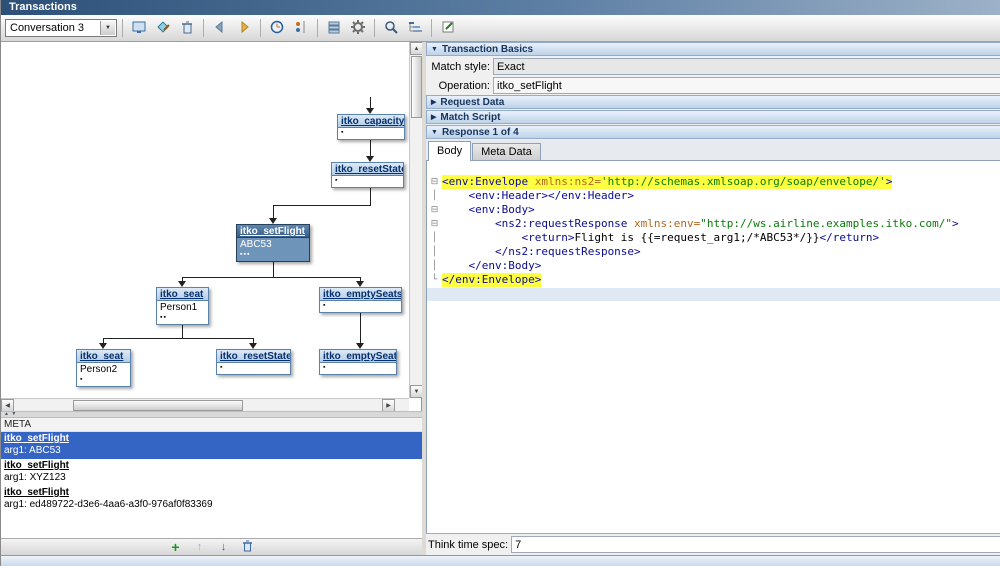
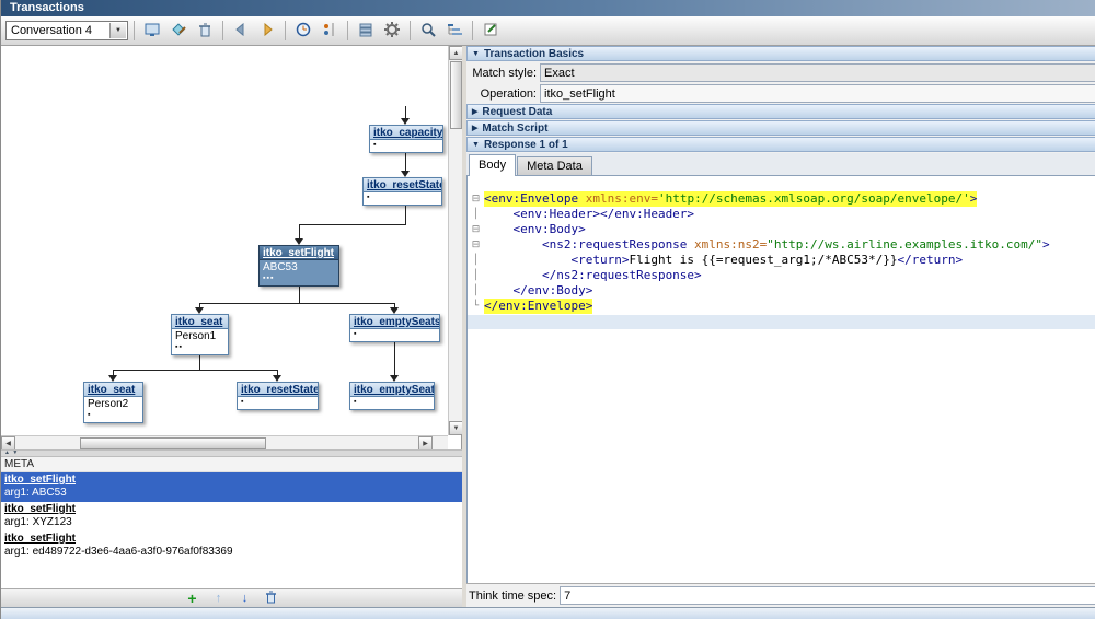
  Transactions
- Conversation 3
+ Conversation 4
  itko_capacity
  itko_resetStat
  itko_setFlight
  ABC53
  itko_seat
  Person1
  itko_emptySeats
  itko_seat
  Person2
  itko_resetState
  itko_emptySeat
  META
  itko_setFlight
  arg1: ABC53
  itko_setFlight
  arg1: XYZ123
  itko_setFlight
  arg1: ed489722-d3e6-4aa6-a3f0-976af0f83369
  +
  ↑
  ↓
  Transaction Basics
  Match style:
  Exact
  Operation:
  itko_setFlight
  Request Data
  Match Script
- Response 1 of 4
+ Response 1 of 1
  Body
  Meta Data
  ⊟
- <env:Envelope xmlns:ns2='http://schemas.xmlsoap.org/soap/envelope/'>
+ <env:Envelope xmlns:env='http://schemas.xmlsoap.org/soap/envelope/'>
  │
  <env:Header></env:Header>
  ⊟
  <env:Body>
  ⊟
- <ns2:requestResponse xmlns:env="http://ws.airline.examples.itko.com/">
+ <ns2:requestResponse xmlns:ns2="http://ws.airline.examples.itko.com/">
  │
  <return>Flight is {{=request_arg1;/*ABC53*/}}</return>
  │
  </ns2:requestResponse>
  │
  </env:Body>
  └
  </env:Envelope>
  Think time spec:
  7
